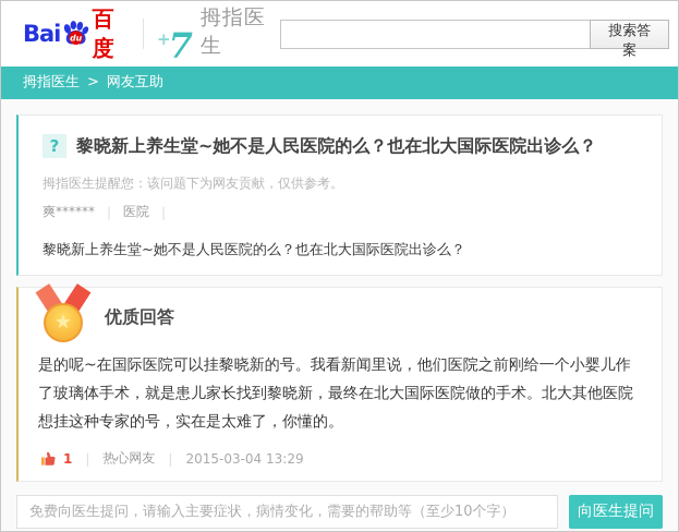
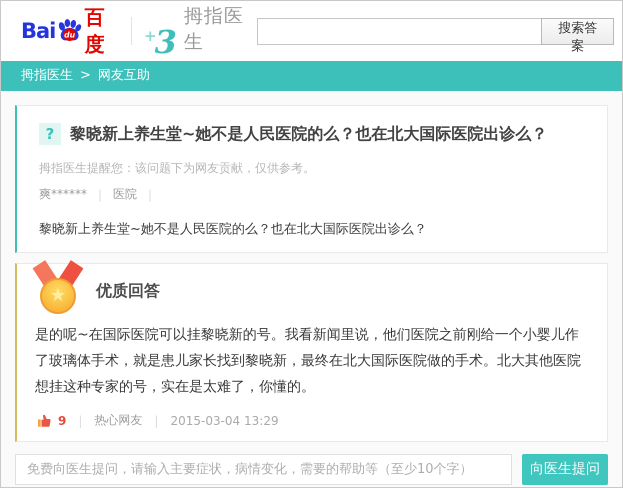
  Bai
  du
  百度
  +
- 7
+ 3
  拇指医生
  搜索答案
  拇指医生
  >
  网友互助
  ?
  黎晓新上养生堂~她不是人民医院的么？也在北大国际医院出诊么？
  拇指医生提醒您：该问题下为网友贡献，仅供参考。
  爽******
  医院
  黎晓新上养生堂~她不是人民医院的么？也在北大国际医院出诊么？
  ★
  优质回答
  是的呢~在国际医院可以挂黎晓新的号。我看新闻里说，他们医院之前刚给一个小婴儿作了玻璃体手术，就是患儿家长找到黎晓新，最终在北大国际医院做的手术。北大其他医院想挂这种专家的号，实在是太难了，你懂的。
- 1
+ 9
  |
  热心网友
  |
  2015-03-04 13:29
  免费向医生提问，请输入主要症状，病情变化，需要的帮助等（至少10个字）
  向医生提问
